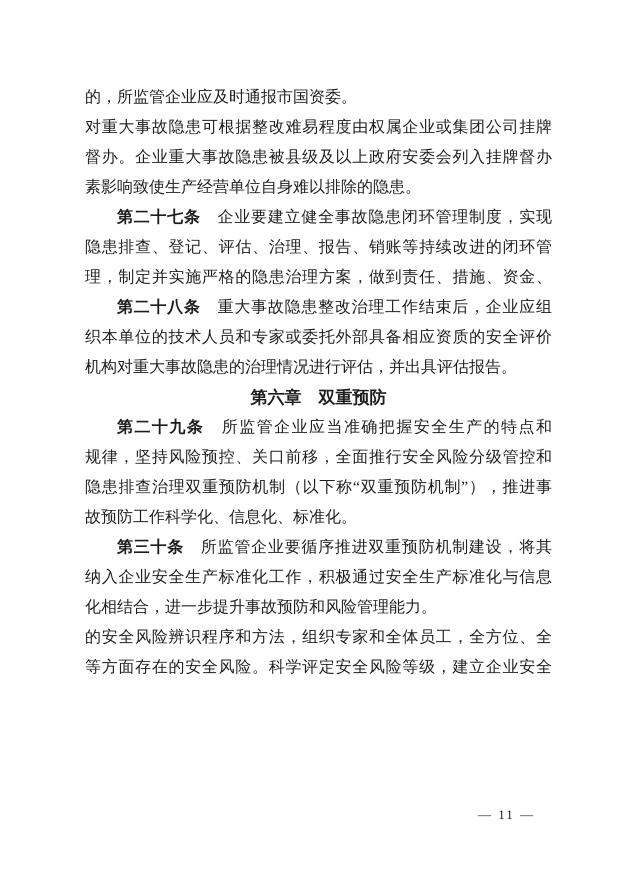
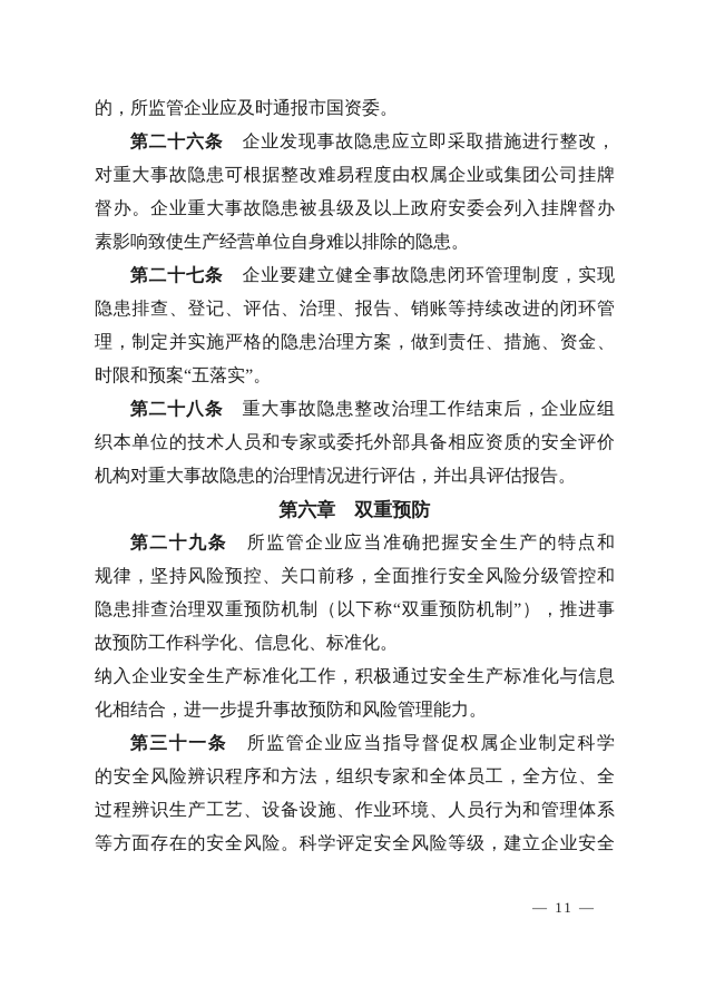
  的，所监管企业应及时通报市国资委。
+ 第二十六条 企业发现事故隐患应立即采取措施进行整改，
  对重大事故隐患可根据整改难易程度由权属企业或集团公司挂牌
  督办。企业重大事故隐患被县级及以上政府安委会列入挂牌督办
  素影响致使生产经营单位自身难以排除的隐患。
  第二十七条 企业要建立健全事故隐患闭环管理制度，实现
  隐患排查、登记、评估、治理、报告、销账等持续改进的闭环管
  理，制定并实施严格的隐患治理方案，做到责任、措施、资金、
+ 时限和预案“五落实”。
  第二十八条 重大事故隐患整改治理工作结束后，企业应组
  织本单位的技术人员和专家或委托外部具备相应资质的安全评价
  机构对重大事故隐患的治理情况进行评估，并出具评估报告。
  第六章 双重预防
  第二十九条 所监管企业应当准确把握安全生产的特点和
  规律，坚持风险预控、关口前移，全面推行安全风险分级管控和
  隐患排查治理双重预防机制（以下称“双重预防机制”），推进事
  故预防工作科学化、信息化、标准化。
- 第三十条 所监管企业要循序推进双重预防机制建设，将其
  纳入企业安全生产标准化工作，积极通过安全生产标准化与信息
  化相结合，进一步提升事故预防和风险管理能力。
+ 第三十一条 所监管企业应当指导督促权属企业制定科学
  的安全风险辨识程序和方法，组织专家和全体员工，全方位、全
+ 过程辨识生产工艺、设备设施、作业环境、人员行为和管理体系
  等方面存在的安全风险。科学评定安全风险等级，建立企业安全
  — 11 —
